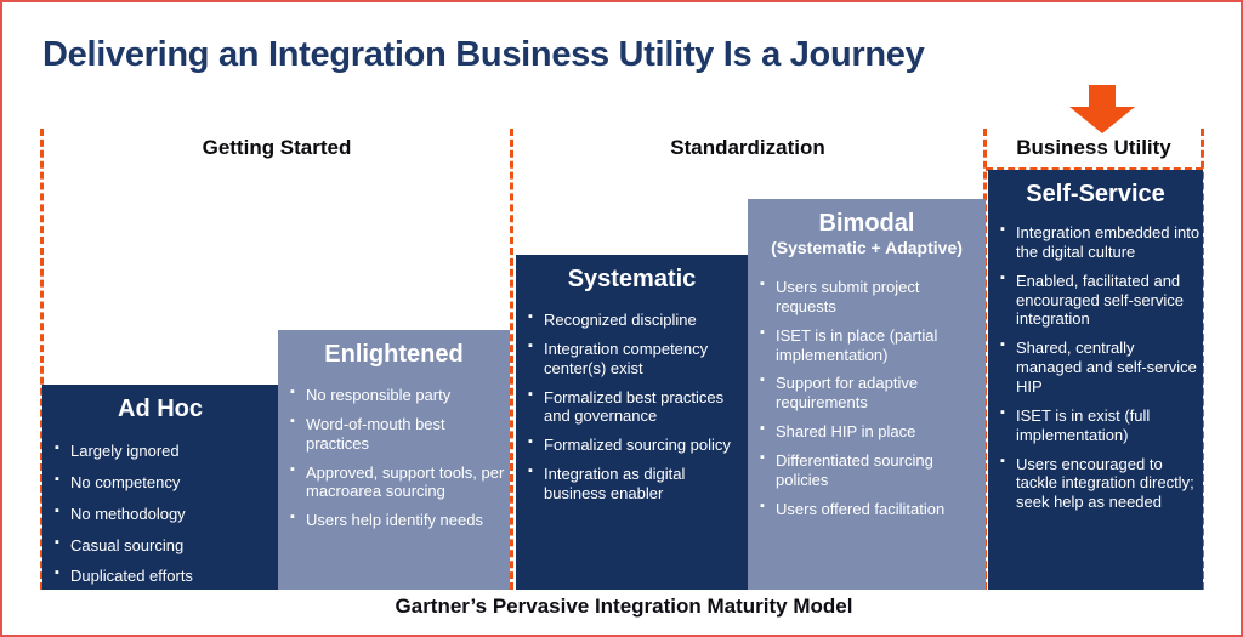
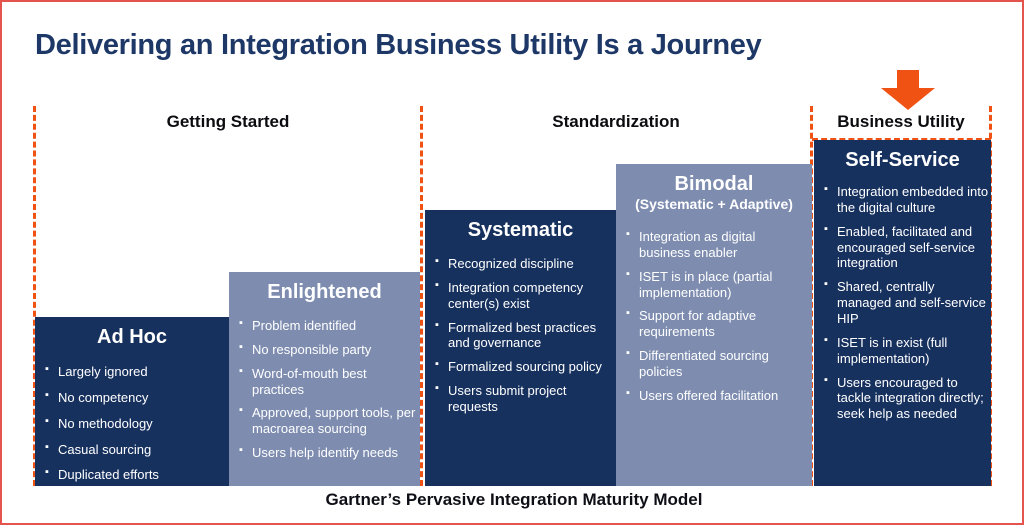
  Delivering an Integration Business Utility Is a Journey
  Getting Started
  Standardization
  Business Utility
  Ad Hoc
  Largely ignored
  No competency
  No methodology
  Casual sourcing
  Duplicated efforts
  Enlightened
+ Problem identified
  No responsible party
  Word-of-mouth best practices
  Approved, support tools, per macroarea sourcing
  Users help identify needs
  Systematic
  Recognized discipline
  Integration competency center(s) exist
  Formalized best practices and governance
  Formalized sourcing policy
- Integration as digital business enabler
+ Users submit project requests
  Bimodal
  (Systematic + Adaptive)
- Users submit project requests
+ Integration as digital business enabler
  ISET is in place (partial implementation)
  Support for adaptive requirements
- Shared HIP in place
  Differentiated sourcing policies
  Users offered facilitation
  Self-Service
  Integration embedded into the digital culture
  Enabled, facilitated and encouraged self-service integration
  Shared, centrally managed and self-service HIP
  ISET is in exist (full implementation)
  Users encouraged to tackle integration directly; seek help as needed
  Gartner’s Pervasive Integration Maturity Model
